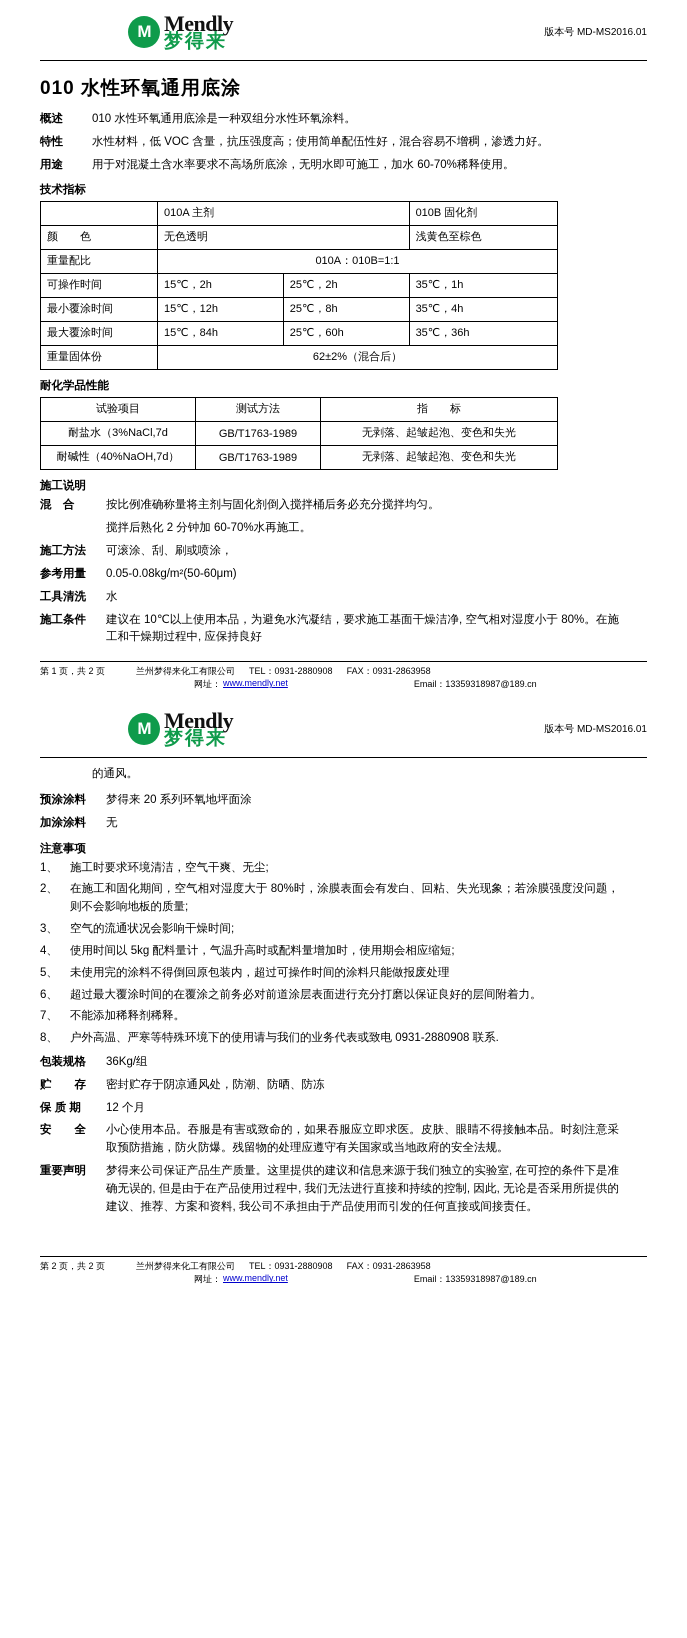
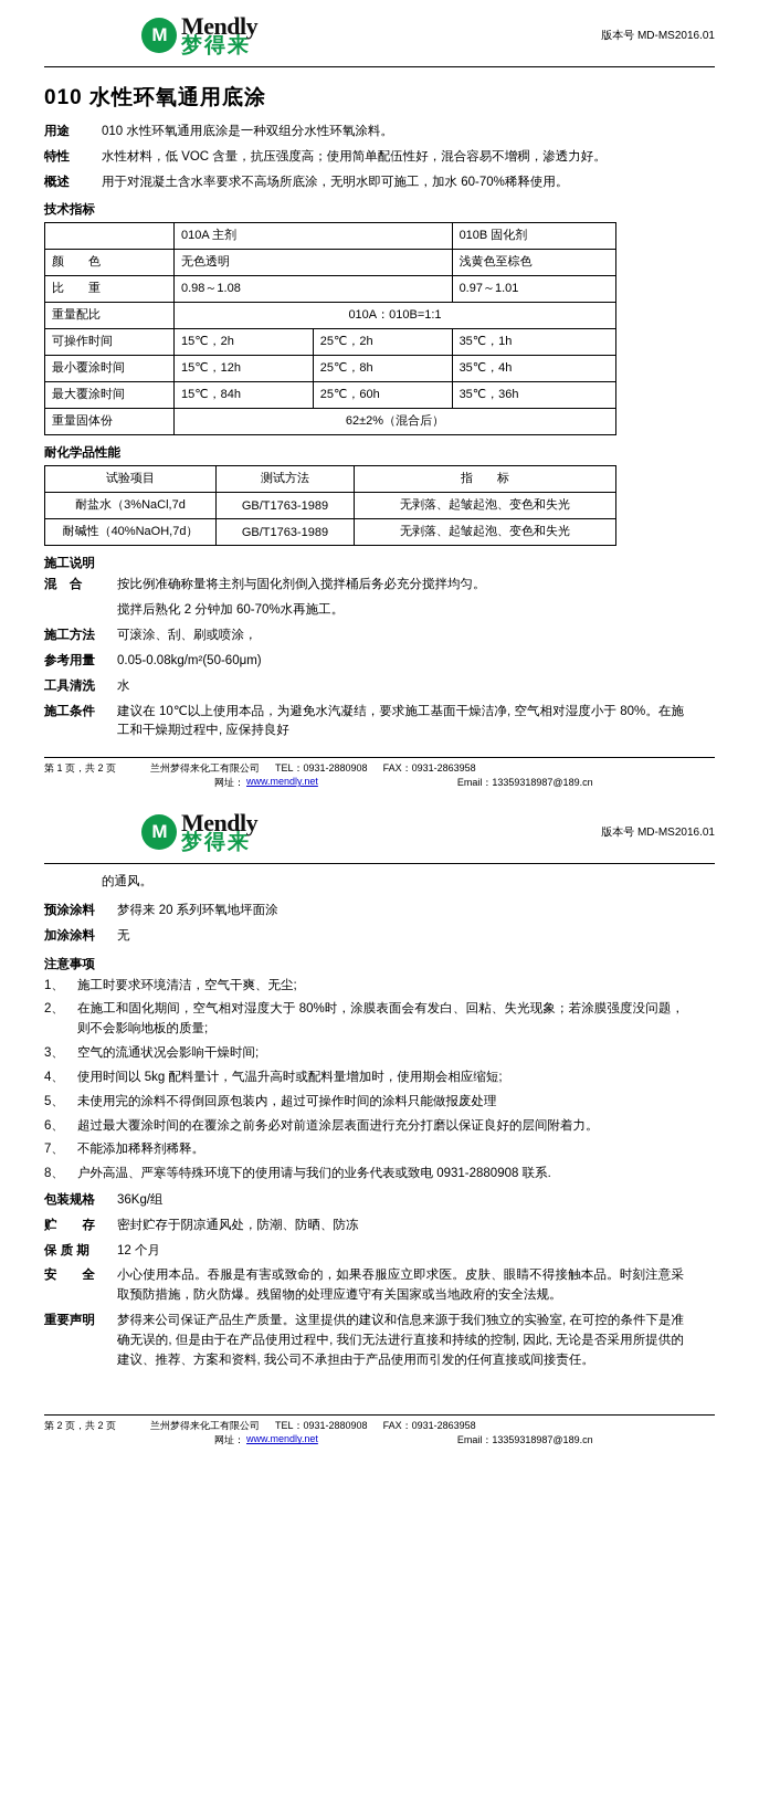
  M
  Mendly
  梦得来
  版本号 MD-MS2016.01
  010 水性环氧通用底涂
- 概述
+ 用途
  010 水性环氧通用底涂是一种双组分水性环氧涂料。
  特性
  水性材料，低 VOC 含量，抗压强度高；使用简单配伍性好，混合容易不增稠，渗透力好。
- 用途
+ 概述
  用于对混凝土含水率要求不高场所底涂，无明水即可施工，加水 60-70%稀释使用。
  技术指标
  	010A 主剂	010B 固化剂
  颜 色	无色透明	浅黄色至棕色
+ 比 重	0.98～1.08	0.97～1.01
  重量配比	010A：010B=1:1
  可操作时间	15℃，2h	25℃，2h	35℃，1h
  最小覆涂时间	15℃，12h	25℃，8h	35℃，4h
  最大覆涂时间	15℃，84h	25℃，60h	35℃，36h
  重量固体份	62±2%（混合后）
  耐化学品性能
  试验项目	测试方法	指 标
  耐盐水（3%NaCl,7d	GB/T1763-1989	无剥落、起皱起泡、变色和失光
  耐碱性（40%NaOH,7d）	GB/T1763-1989	无剥落、起皱起泡、变色和失光
  施工说明
  混 合
  按比例准确称量将主剂与固化剂倒入搅拌桶后务必充分搅拌均匀。
  搅拌后熟化 2 分钟加 60-70%水再施工。
  施工方法
  可滚涂、刮、刷或喷涂，
  参考用量
  0.05-0.08kg/m²(50-60μm)
  工具清洗
  水
  施工条件
  建议在 10℃以上使用本品，为避免水汽凝结，要求施工基面干燥洁净, 空气相对湿度小于 80%。在施工和干燥期过程中, 应保持良好
  第 1 页，共 2 页
  兰州梦得来化工有限公司
  TEL：0931-2880908
  FAX：0931-2863958
  网址：
  www.mendly.net
  Email：13359318987@189.cn
  M
  Mendly
  梦得来
  版本号 MD-MS2016.01
  的通风。
  预涂涂料
  梦得来 20 系列环氧地坪面涂
  加涂涂料
  无
  注意事项
  1、
  施工时要求环境清洁，空气干爽、无尘;
  2、
  在施工和固化期间，空气相对湿度大于 80%时，涂膜表面会有发白、回粘、失光现象；若涂膜强度没问题，则不会影响地板的质量;
  3、
  空气的流通状况会影响干燥时间;
  4、
  使用时间以 5kg 配料量计，气温升高时或配料量增加时，使用期会相应缩短;
  5、
  未使用完的涂料不得倒回原包装内，超过可操作时间的涂料只能做报废处理
  6、
  超过最大覆涂时间的在覆涂之前务必对前道涂层表面进行充分打磨以保证良好的层间附着力。
  7、
  不能添加稀释剂稀释。
  8、
  户外高温、严寒等特殊环境下的使用请与我们的业务代表或致电 0931-2880908 联系.
  包装规格
  36Kg/组
  贮 存
  密封贮存于阴凉通风处，防潮、防晒、防冻
  保 质 期
  12 个月
  安 全
  小心使用本品。吞服是有害或致命的，如果吞服应立即求医。皮肤、眼睛不得接触本品。时刻注意采取预防措施，防火防爆。残留物的处理应遵守有关国家或当地政府的安全法规。
  重要声明
  梦得来公司保证产品生产质量。这里提供的建议和信息来源于我们独立的实验室, 在可控的条件下是准确无误的, 但是由于在产品使用过程中, 我们无法进行直接和持续的控制, 因此, 无论是否采用所提供的建议、推荐、方案和资料, 我公司不承担由于产品使用而引发的任何直接或间接责任。
  第 2 页，共 2 页
  兰州梦得来化工有限公司
  TEL：0931-2880908
  FAX：0931-2863958
  网址：
  www.mendly.net
  Email：13359318987@189.cn
